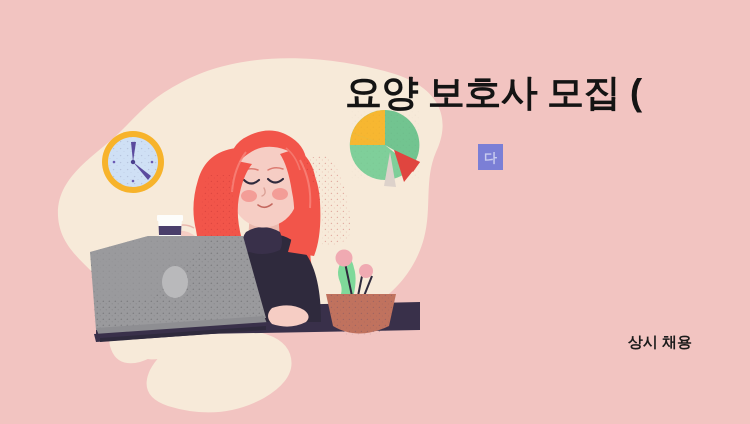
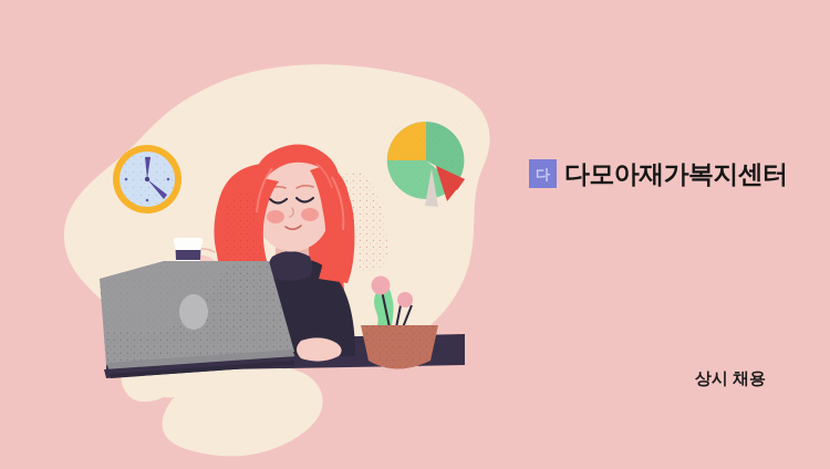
- 요양 보호사 모집 (
  다
+ 다모아재가복지센터
  상시 채용
